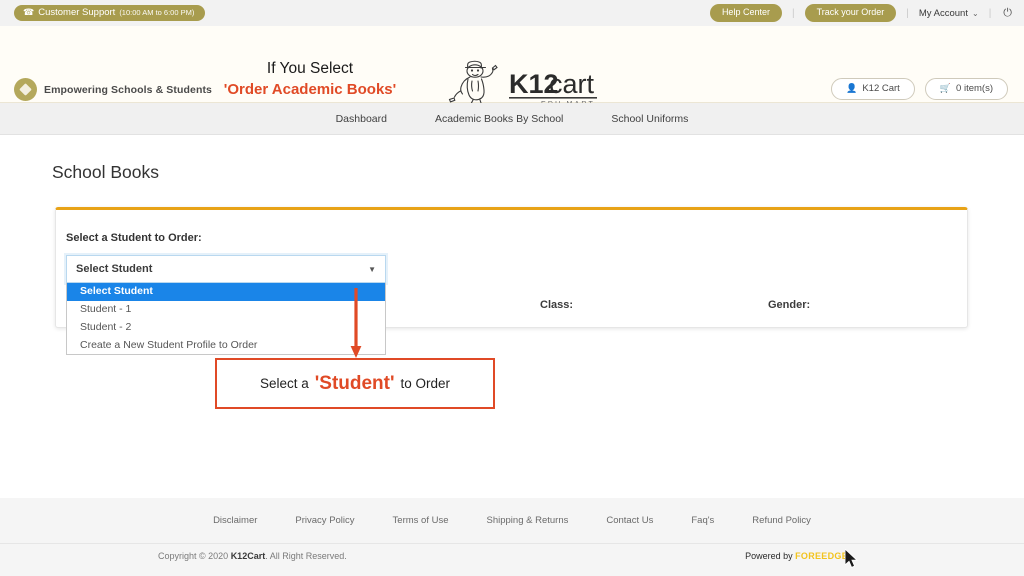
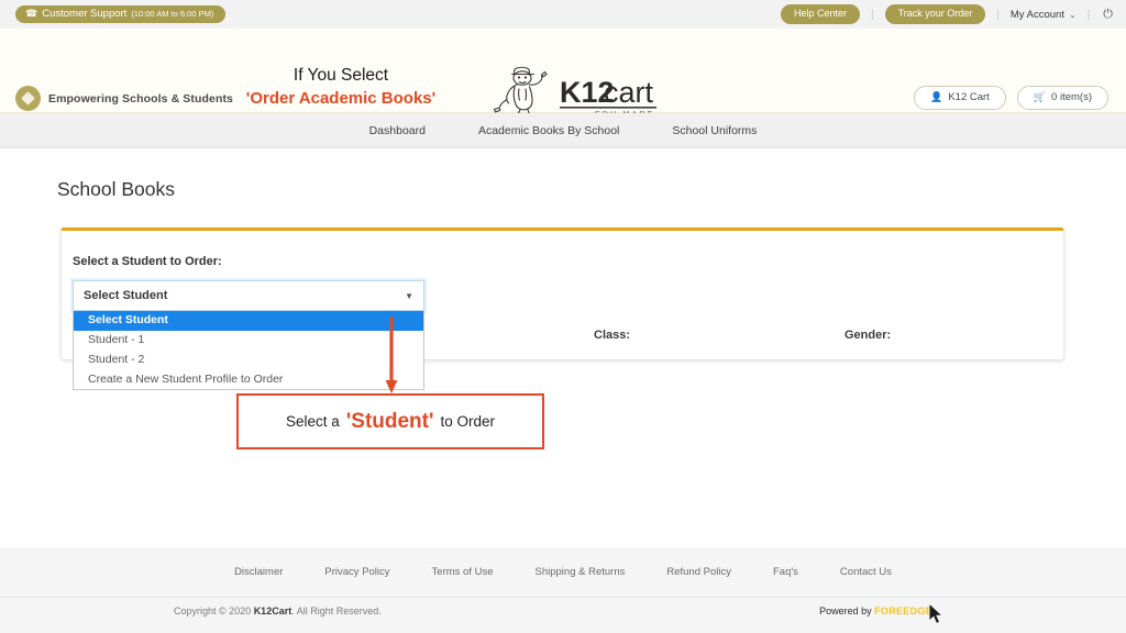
  ☎
  Customer Support
  (10:00 AM to 6:00 PM)
  Help Center
  |
  Track your Order
  |
  My Account
  ⌄
  ⏻
  Empowering Schools & Students
  If You Select
  'Order Academic Books'
  K12
  cart
  👤
  K12 Cart
  🛒
  0 item(s)
  Dashboard
  Academic Books By School
  School Uniforms
  School Books
  Select a Student to Order:
  Select Student
  ▼
  Select Student
  Student - 1
  Student - 2
  Create a New Student Profile to Order
  Class:
  Gender:
  Select a
  'Student'
  to Order
  Disclaimer
  Privacy Policy
  Terms of Use
  Shipping & Returns
- Contact Us
+ Refund Policy
  Faq's
- Refund Policy
+ Contact Us
  Copyright © 2020 K12Cart. All Right Reserved.
  Powered by FOREEDG
